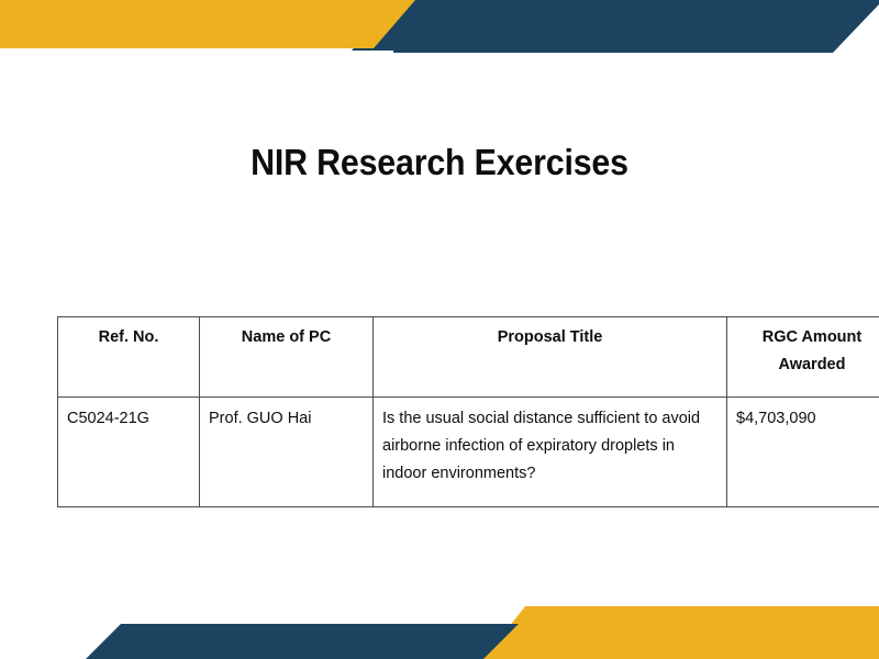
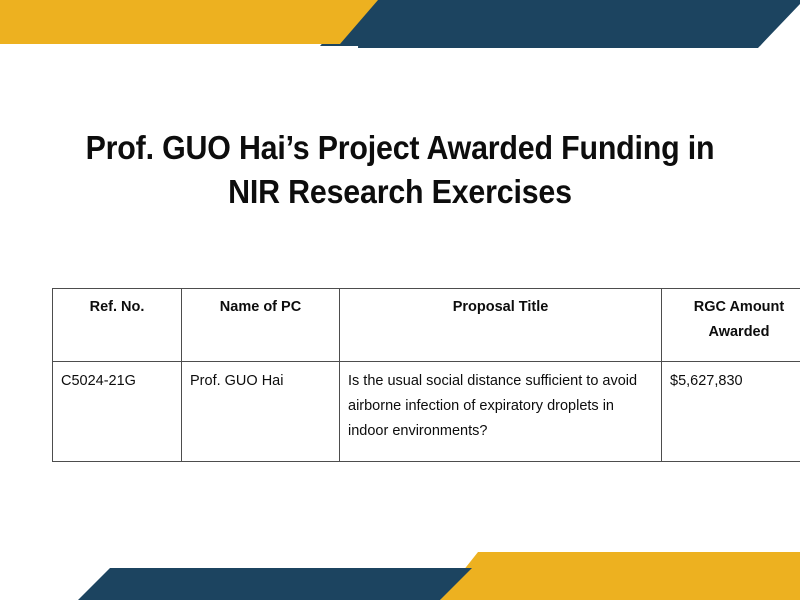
+ Prof. GUO Hai’s Project Awarded Funding in
  NIR Research Exercises
  Ref. No.	Name of PC	Proposal Title	RGC Amount Awarded
- C5024-21G	Prof. GUO Hai	Is the usual social distance sufficient to avoid airborne infection of expiratory droplets in indoor environments?	$4,703,090
+ C5024-21G	Prof. GUO Hai	Is the usual social distance sufficient to avoid airborne infection of expiratory droplets in indoor environments?	$5,627,830
